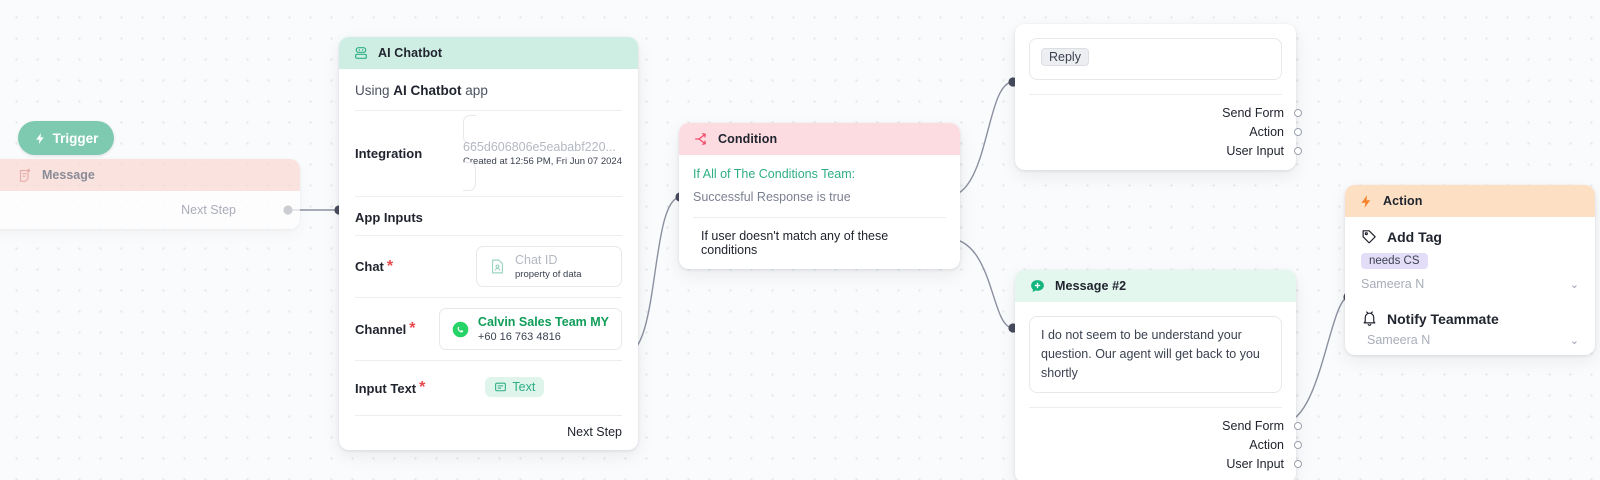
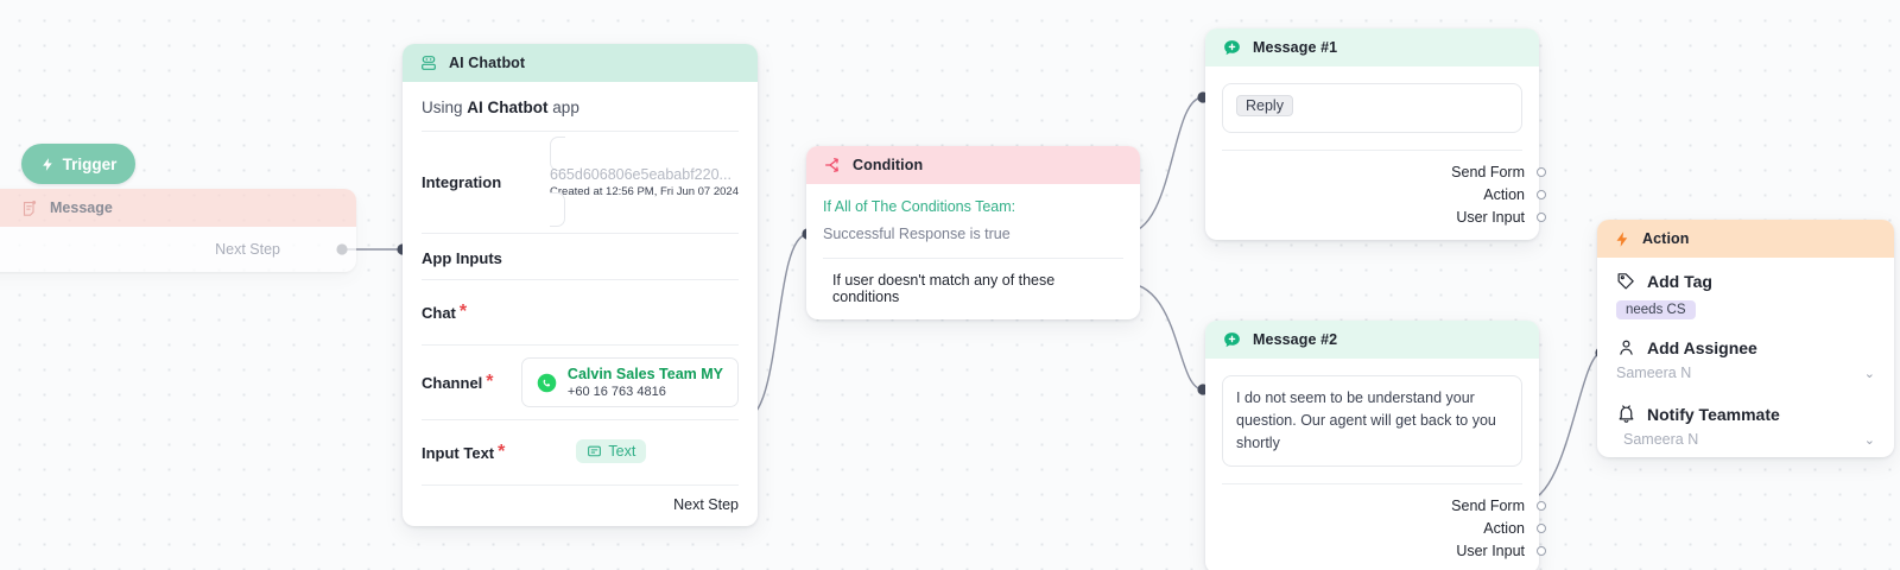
  Trigger
  Message
  Next Step
  AI Chatbot
  Using AI Chatbot app
  Integration
  665d606806e5eababf220...
  Created at 12:56 PM, Fri Jun 07 2024
  App Inputs
  Chat
  *
- Chat ID
- property of data
  Channel
  *
  Calvin Sales Team MY
  +60 16 763 4816
  Input Text
  *
  Text
  Next Step
  Condition
  If All of The Conditions Team:
  Successful Response is true
  If user doesn't match any of these conditions
+ Message #1
  Reply
  Send Form
  Action
  User Input
  Message #2
  I do not seem to be understand your question. Our agent will get back to you shortly
  Send Form
  Action
  User Input
  Action
  Add Tag
  needs CS
+ Add Assignee
  Sameera N
  ⌄
  Notify Teammate
  Sameera N
  ⌄
